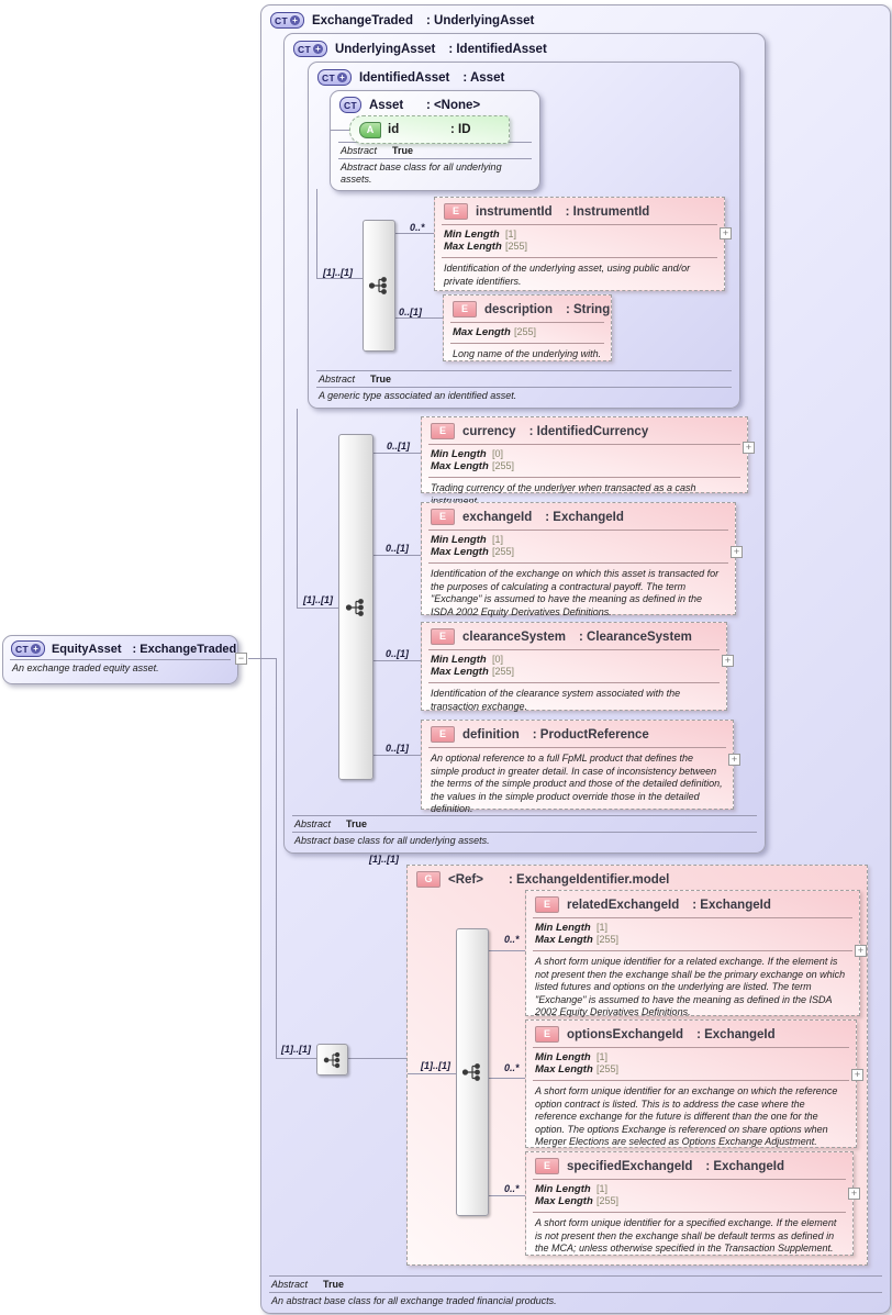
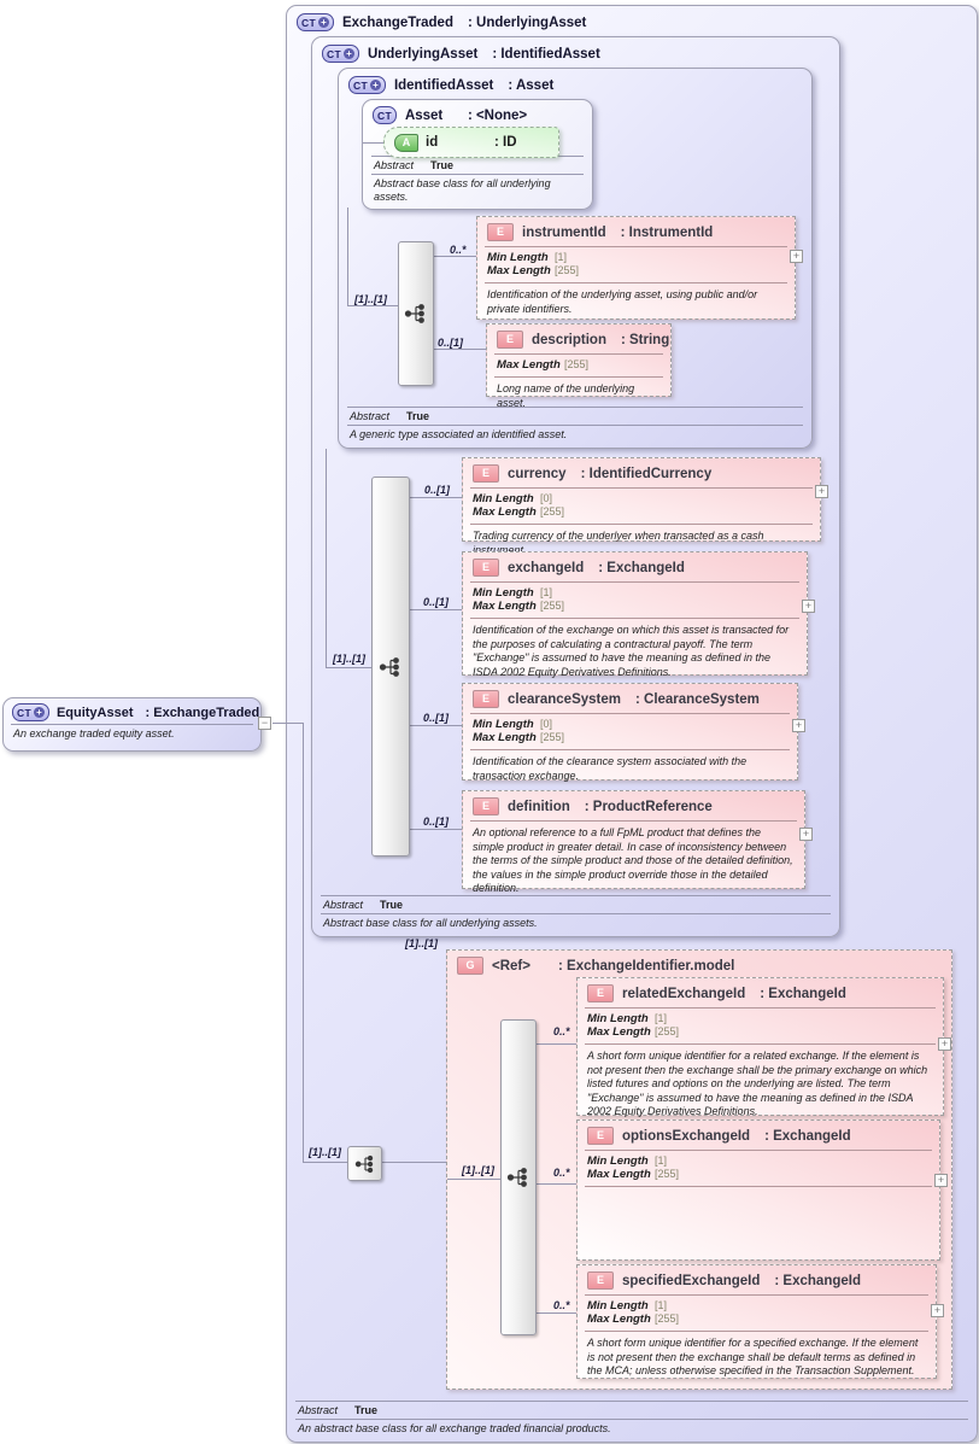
  CT
  +
  ExchangeTraded
  : UnderlyingAsset
  Abstract
  True
  An abstract base class for all exchange traded financial products.
  CT
  +
  UnderlyingAsset
  : IdentifiedAsset
  Abstract
  True
  Abstract base class for all underlying assets.
  CT
  +
  IdentifiedAsset
  : Asset
  Abstract
  True
  A generic type associated an identified asset.
  CT
  Asset
  : <None>
  Abstract
  True
  Abstract base class for all underlying assets.
  G
  <Ref>
  : ExchangeIdentifier.model
  [1]..[1]
  0..*
  0..[1]
  [1]..[1]
  0..[1]
  0..[1]
  0..[1]
  0..[1]
  [1]..[1]
  [1]..[1]
  [1]..[1]
  0..*
  0..*
  0..*
  A
  id
  : ID
  E
  instrumentId
  : InstrumentId
  Min Length
  [1]
  Max Length
  [255]
  Identification of the underlying asset, using public and/or private identifiers.
  E
  description
  : String
  Max Length
  [255]
- Long name of the underlying with.
+ Long name of the underlying asset.
  E
  currency
  : IdentifiedCurrency
  Min Length
  [0]
  Max Length
  [255]
  Trading currency of the underlyer when transacted as a cash instrument.
  E
  exchangeId
  : ExchangeId
  Min Length
  [1]
  Max Length
  [255]
  Identification of the exchange on which this asset is transacted for the purposes of calculating a contractural payoff. The term "Exchange" is assumed to have the meaning as defined in the ISDA 2002 Equity Derivatives Definitions.
  E
  clearanceSystem
  : ClearanceSystem
  Min Length
  [0]
  Max Length
  [255]
  Identification of the clearance system associated with the transaction exchange.
  E
  definition
  : ProductReference
  An optional reference to a full FpML product that defines the simple product in greater detail. In case of inconsistency between the terms of the simple product and those of the detailed definition, the values in the simple product override those in the detailed definition.
  E
  relatedExchangeId
  : ExchangeId
  Min Length
  [1]
  Max Length
  [255]
  A short form unique identifier for a related exchange. If the element is not present then the exchange shall be the primary exchange on which listed futures and options on the underlying are listed. The term "Exchange" is assumed to have the meaning as defined in the ISDA 2002 Equity Derivatives Definitions.
  E
  optionsExchangeId
  : ExchangeId
  Min Length
  [1]
  Max Length
  [255]
- A short form unique identifier for an exchange on which the reference option contract is listed. This is to address the case where the reference exchange for the future is different than the one for the option. The options Exchange is referenced on share options when Merger Elections are selected as Options Exchange Adjustment.
  E
  specifiedExchangeId
  : ExchangeId
  Min Length
  [1]
  Max Length
  [255]
  A short form unique identifier for a specified exchange. If the element is not present then the exchange shall be default terms as defined in the MCA; unless otherwise specified in the Transaction Supplement.
  +
  +
  +
  +
  +
  +
  +
  +
  CT
  +
  EquityAsset
  : ExchangeTraded
  An exchange traded equity asset.
  −
